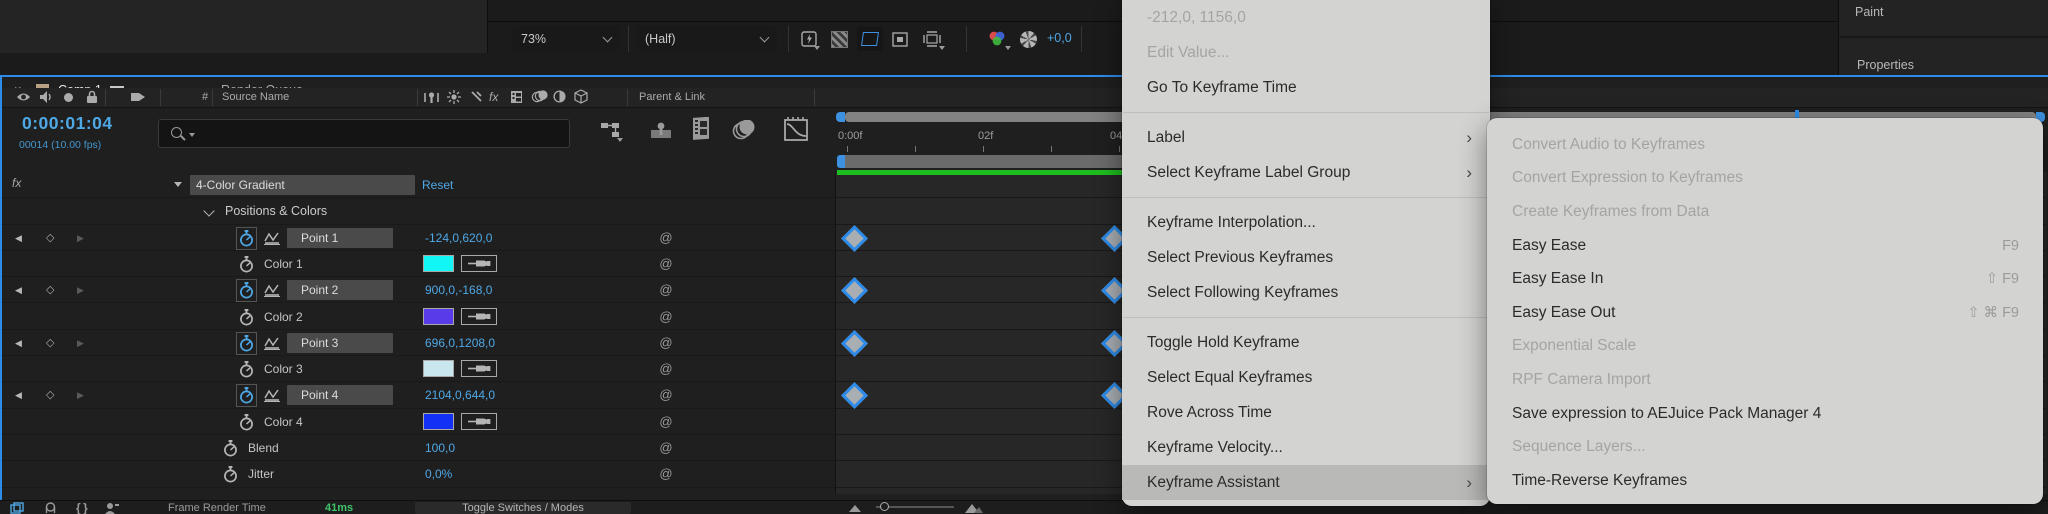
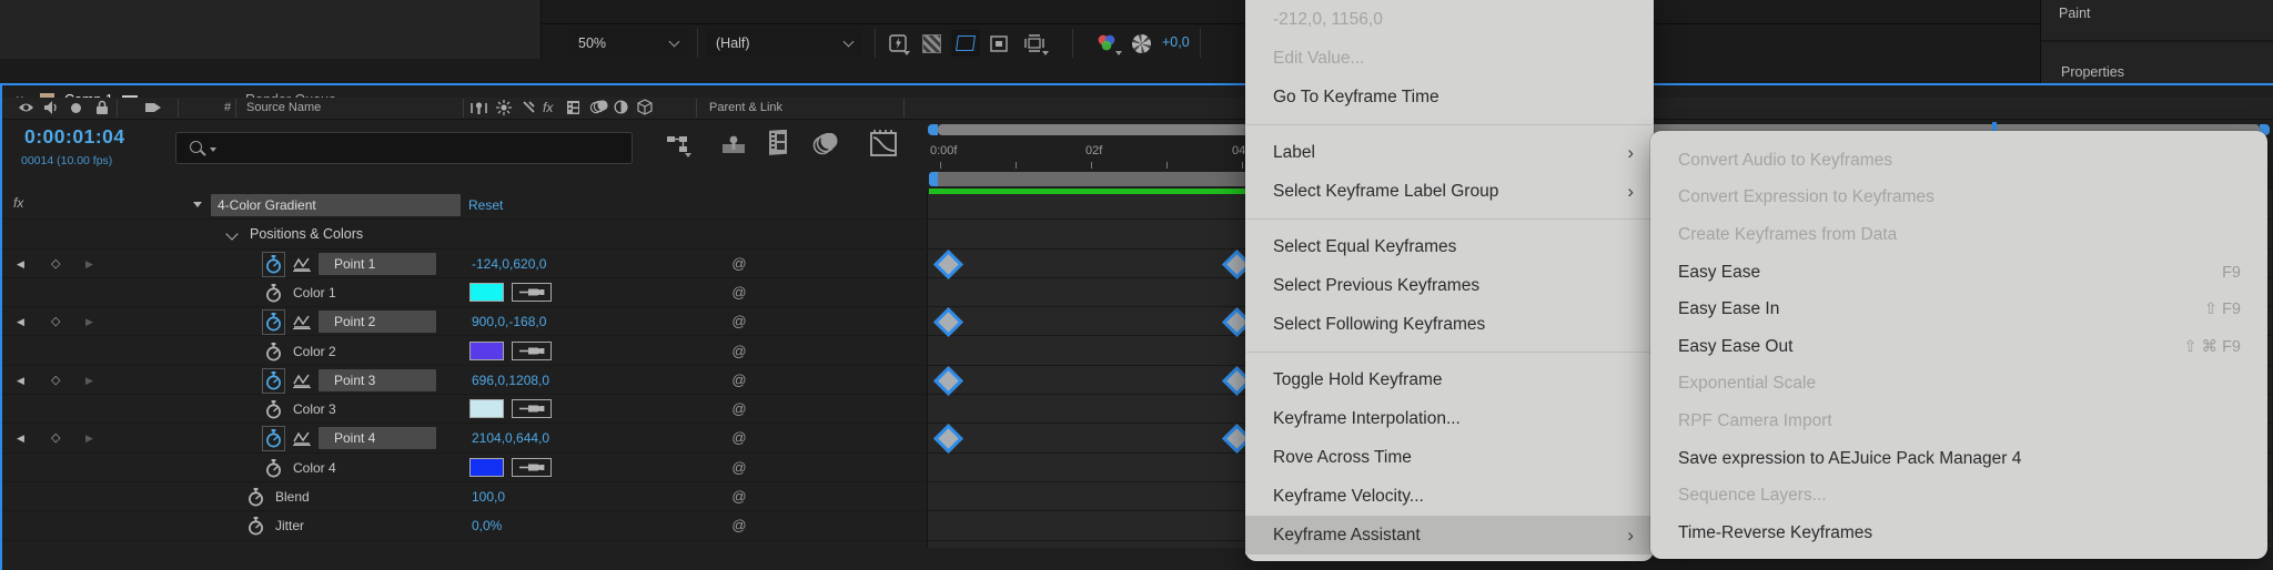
- 73%
+ 50%
  (Half)
  +0,0
  Paint
  Properties
  0:00:01:04
  00014 (10.00 fps)
  #
  Source Name
  fx
  Parent & Link
  0:00f
  02f
  fx
  4-Color Gradient
  Reset
  Positions & Colors
  ◀
  ◇
  ▶
  Point 1
  -124,0,620,0
  @
  Color 1
  @
  ◀
  ◇
  ▶
  Point 2
  900,0,-168,0
  @
  Color 2
  @
  ◀
  ◇
  ▶
  Point 3
  696,0,1208,0
  @
  Color 3
  @
  ◀
  ◇
  ▶
  Point 4
  2104,0,644,0
  @
  Color 4
  @
  Blend
  100,0
  @
  Jitter
  0,0%
  @
- { }
- Frame Render Time
- 41ms
- Toggle Switches / Modes
  -212,0, 1156,0
  Edit Value...
  Go To Keyframe Time
  Label
  ›
  Select Keyframe Label Group
  ›
- Keyframe Interpolation...
+ Select Equal Keyframes
  Select Previous Keyframes
  Select Following Keyframes
  Toggle Hold Keyframe
- Select Equal Keyframes
+ Keyframe Interpolation...
  Rove Across Time
  Keyframe Velocity...
  Keyframe Assistant
  ›
  Convert Audio to Keyframes
  Convert Expression to Keyframes
  Create Keyframes from Data
  Easy Ease
  F9
  Easy Ease In
  ⇧ F9
  Easy Ease Out
  ⇧ ⌘ F9
  Exponential Scale
  RPF Camera Import
  Save expression to AEJuice Pack Manager 4
  Sequence Layers...
  Time-Reverse Keyframes
